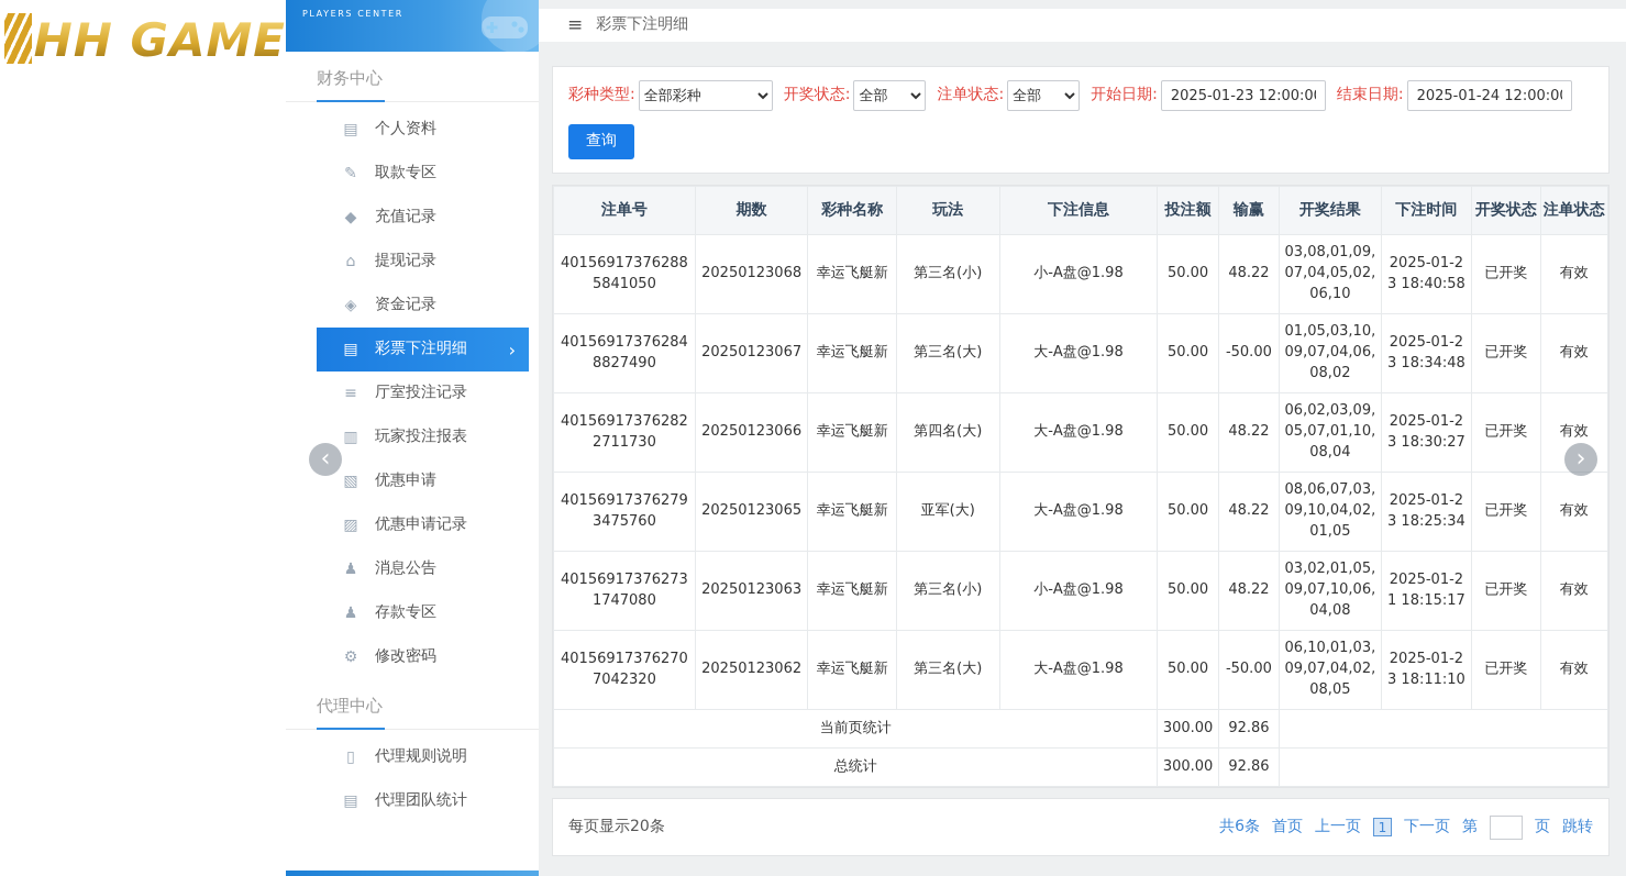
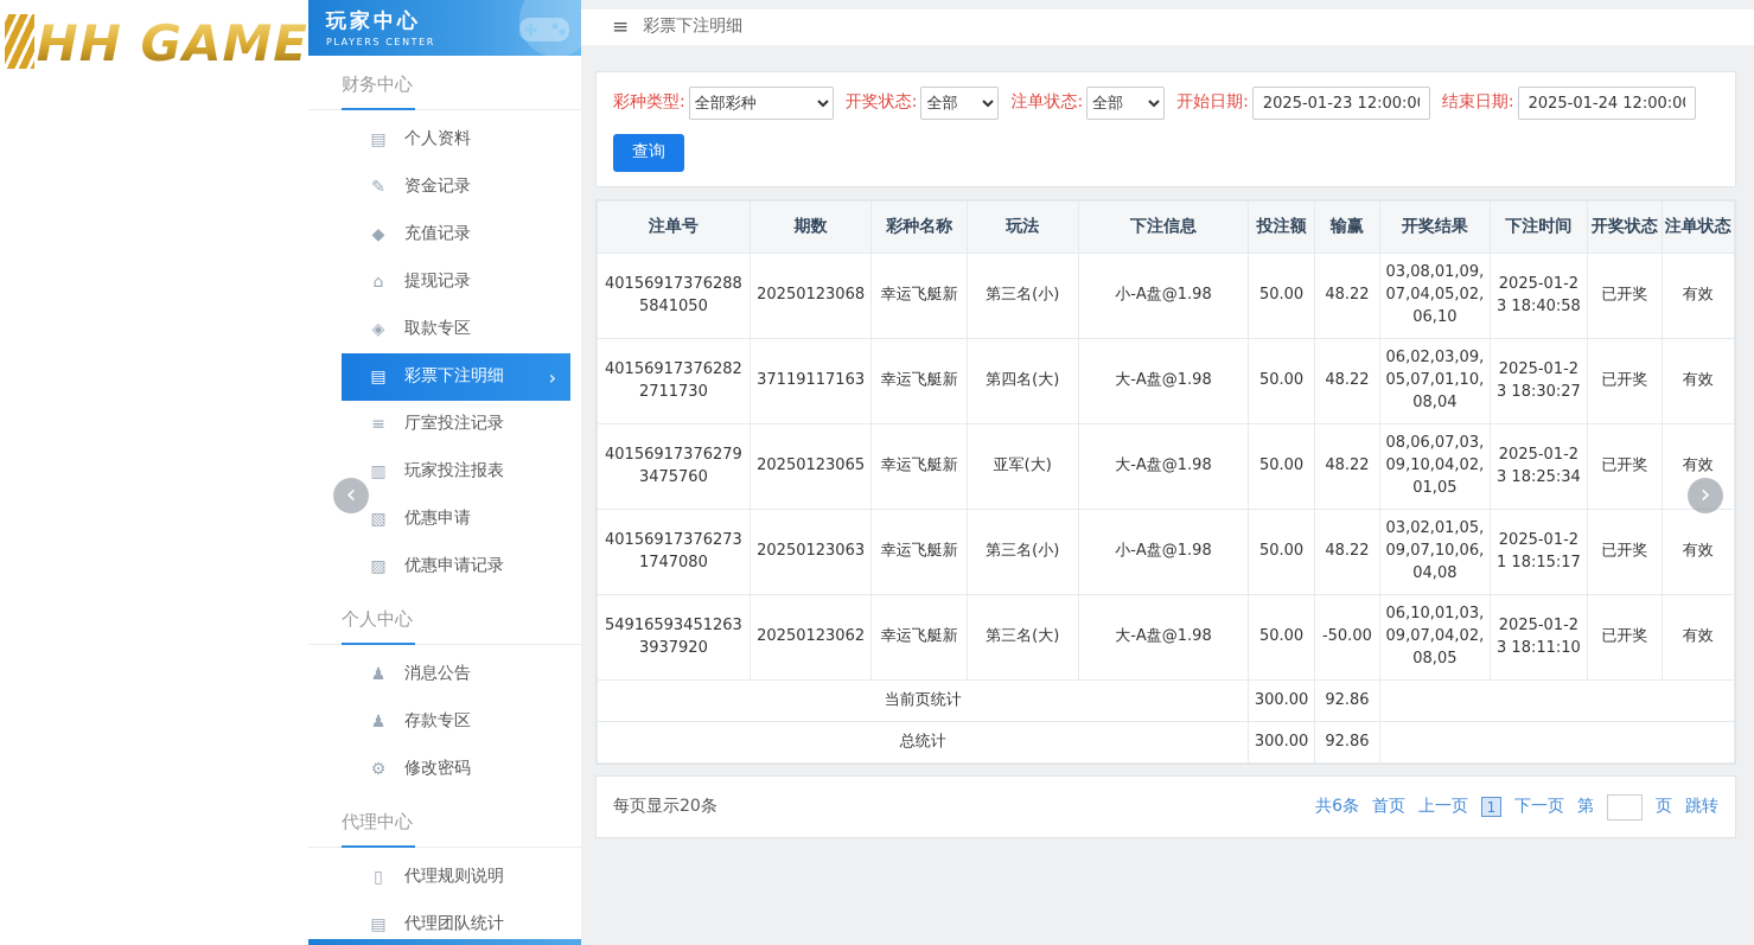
  HH GAME
+ 玩家中心
  PLAYERS CENTER
  财务中心
  ▤
  个人资料
  ✎
- 取款专区
+ 资金记录
  ◆
  充值记录
  ⌂
  提现记录
  ◈
- 资金记录
+ 取款专区
  ▤
  彩票下注明细
  ›
  ≡
  厅室投注记录
  ▥
  玩家投注报表
  ▧
  优惠申请
  ▨
  优惠申请记录
+ 个人中心
  ♟
  消息公告
  ♟
  存款专区
  ⚙
  修改密码
  代理中心
  ▯
  代理规则说明
  ▤
  代理团队统计
  ≡
  彩票下注明细
  彩种类型:
  全部彩种
  开奖状态:
  全部
  注单状态:
  全部
  开始日期:
  2025-01-23 12:00:0
  结束日期:
  2025-01-24 12:00:0
  查询
  注单号	期数	彩种名称	玩法	下注信息	投注额	输赢	开奖结果	下注时间	开奖状态	注单状态
  401569173762885841050	20250123068	幸运飞艇新	第三名(小)	小-A盘@1.98	50.00	48.22	03,08,01,09,07,04,05,02,06,10	2025-01-23 18:40:58	已开奖	有效
- 401569173762848827490	20250123067	幸运飞艇新	第三名(大)	大-A盘@1.98	50.00	-50.00	01,05,03,10,09,07,04,06,08,02	2025-01-23 18:34:48	已开奖	有效
- 401569173762822711730	20250123066	幸运飞艇新	第四名(大)	大-A盘@1.98	50.00	48.22	06,02,03,09,05,07,01,10,08,04	2025-01-23 18:30:27	已开奖	有效
+ 401569173762822711730	37119117163	幸运飞艇新	第四名(大)	大-A盘@1.98	50.00	48.22	06,02,03,09,05,07,01,10,08,04	2025-01-23 18:30:27	已开奖	有效
  401569173762793475760	20250123065	幸运飞艇新	亚军(大)	大-A盘@1.98	50.00	48.22	08,06,07,03,09,10,04,02,01,05	2025-01-23 18:25:34	已开奖	有效
  401569173762731747080	20250123063	幸运飞艇新	第三名(小)	小-A盘@1.98	50.00	48.22	03,02,01,05,09,07,10,06,04,08	2025-01-21 18:15:17	已开奖	有效
- 401569173762707042320	20250123062	幸运飞艇新	第三名(大)	大-A盘@1.98	50.00	-50.00	06,10,01,03,09,07,04,02,08,05	2025-01-23 18:11:10	已开奖	有效
+ 549165934512633937920	20250123062	幸运飞艇新	第三名(大)	大-A盘@1.98	50.00	-50.00	06,10,01,03,09,07,04,02,08,05	2025-01-23 18:11:10	已开奖	有效
  当前页统计	300.00	92.86
  总统计	300.00	92.86
  每页显示20条
  共6条
  首页
  上一页
  1
  下一页
  第
  页
  跳转
  ‹
  ›
